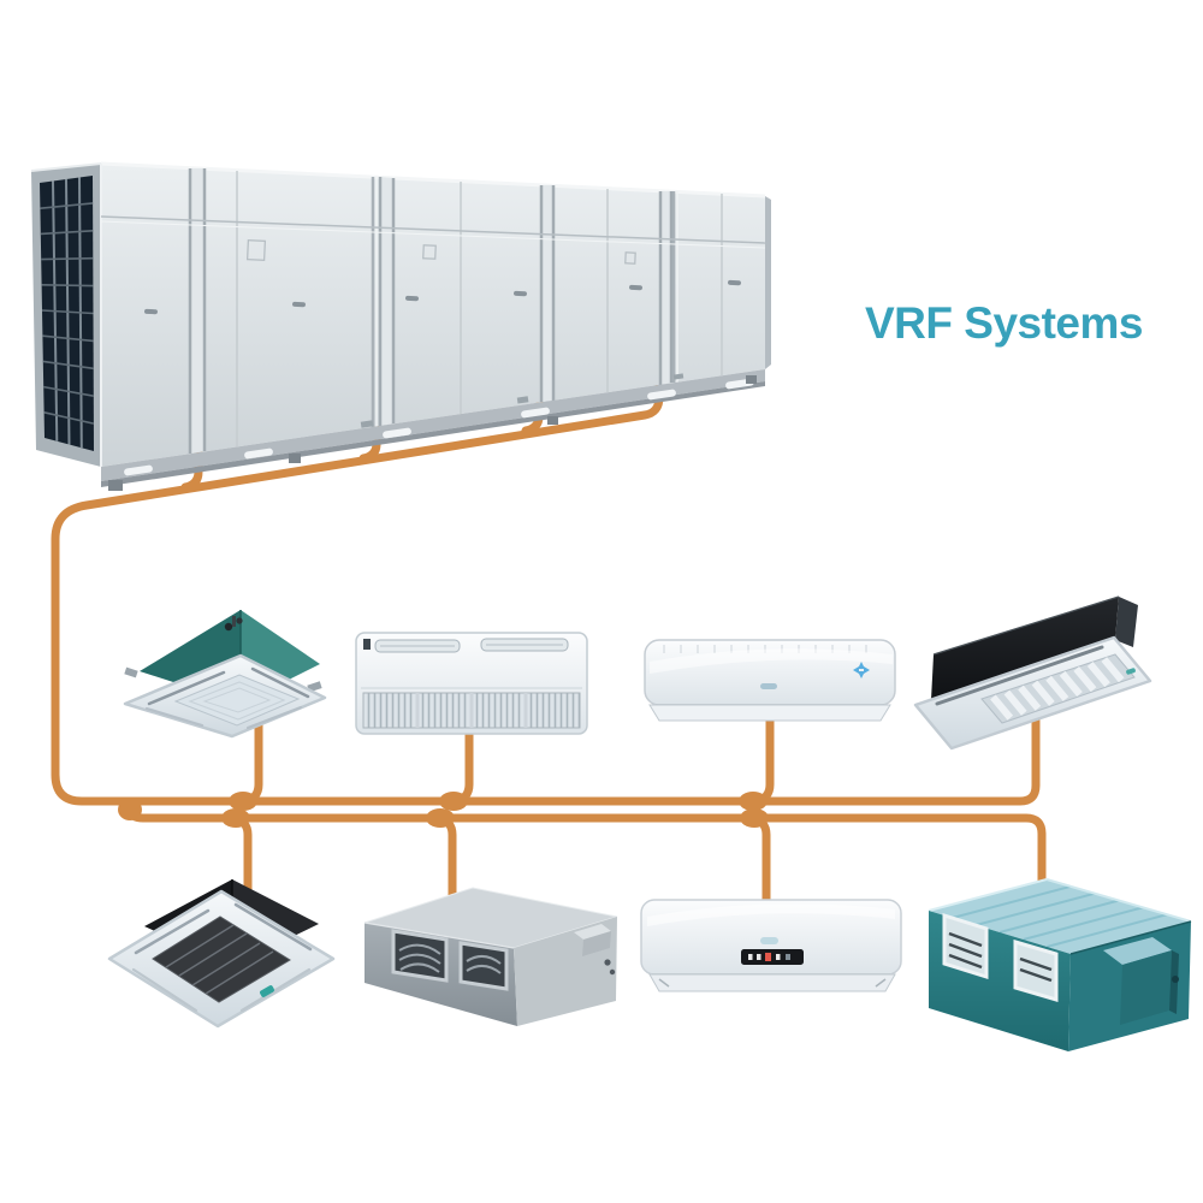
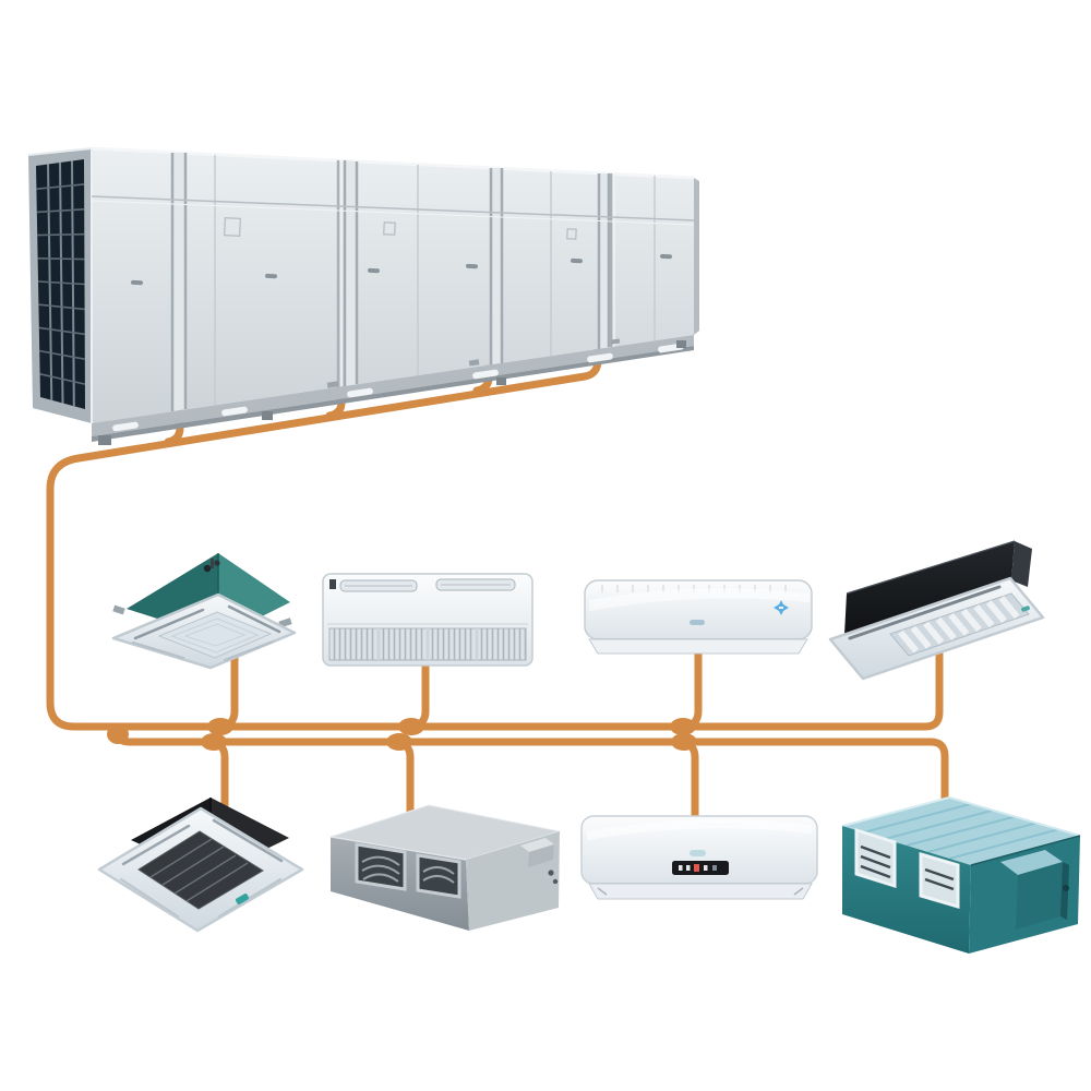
- VRF Systems
